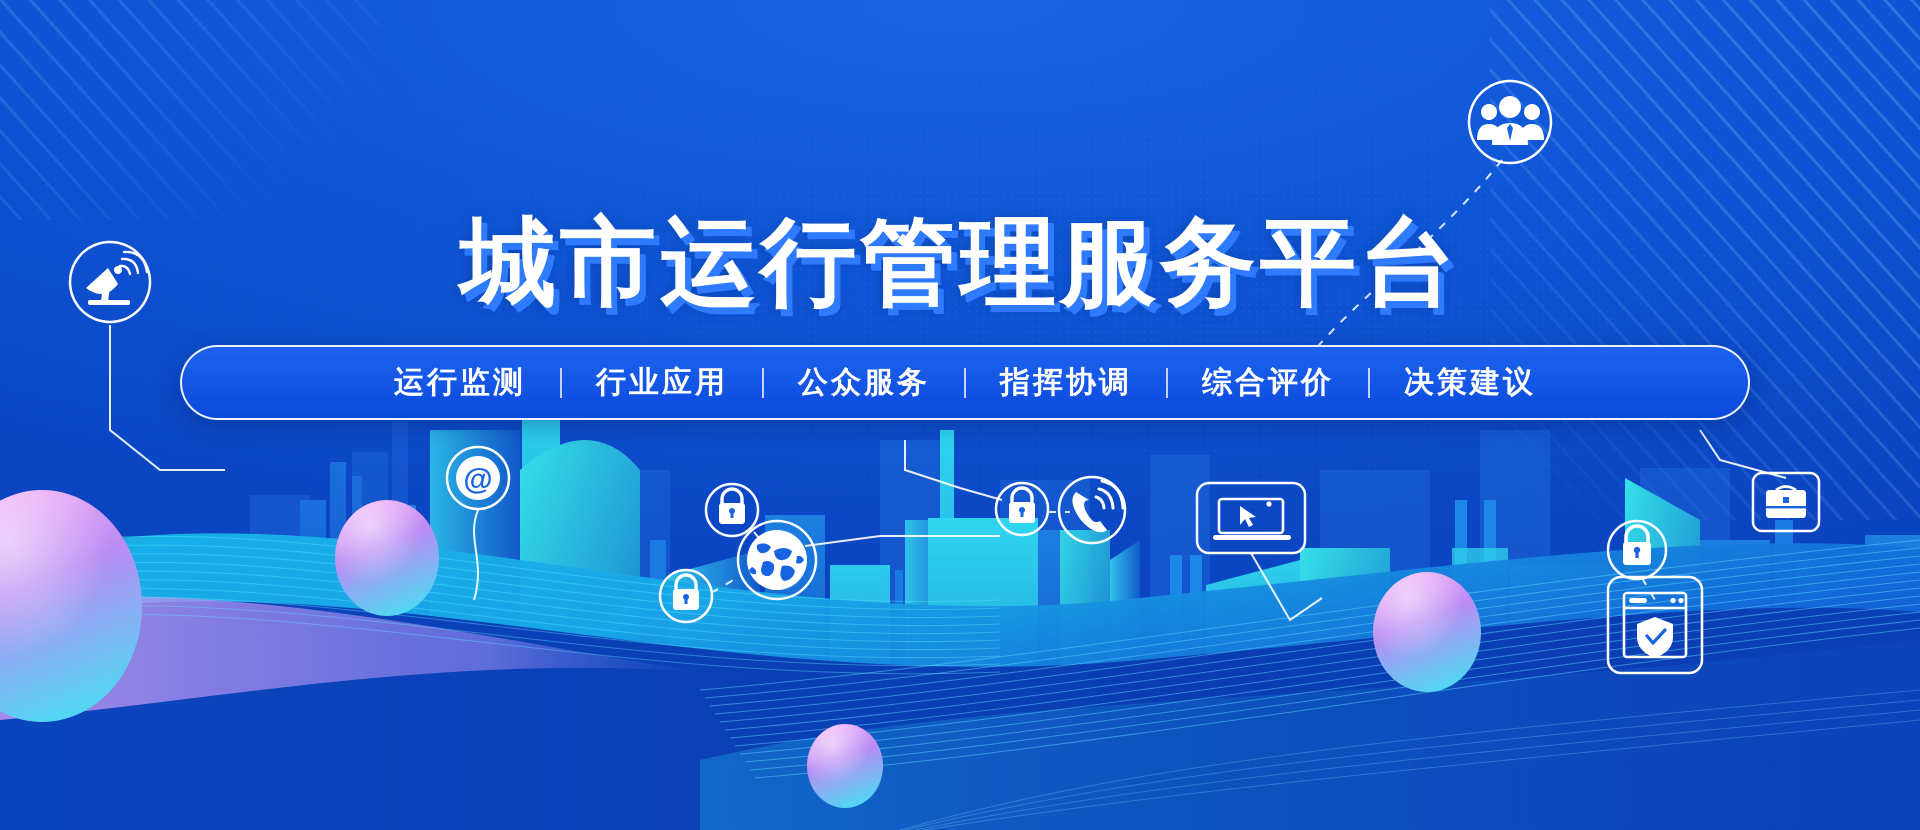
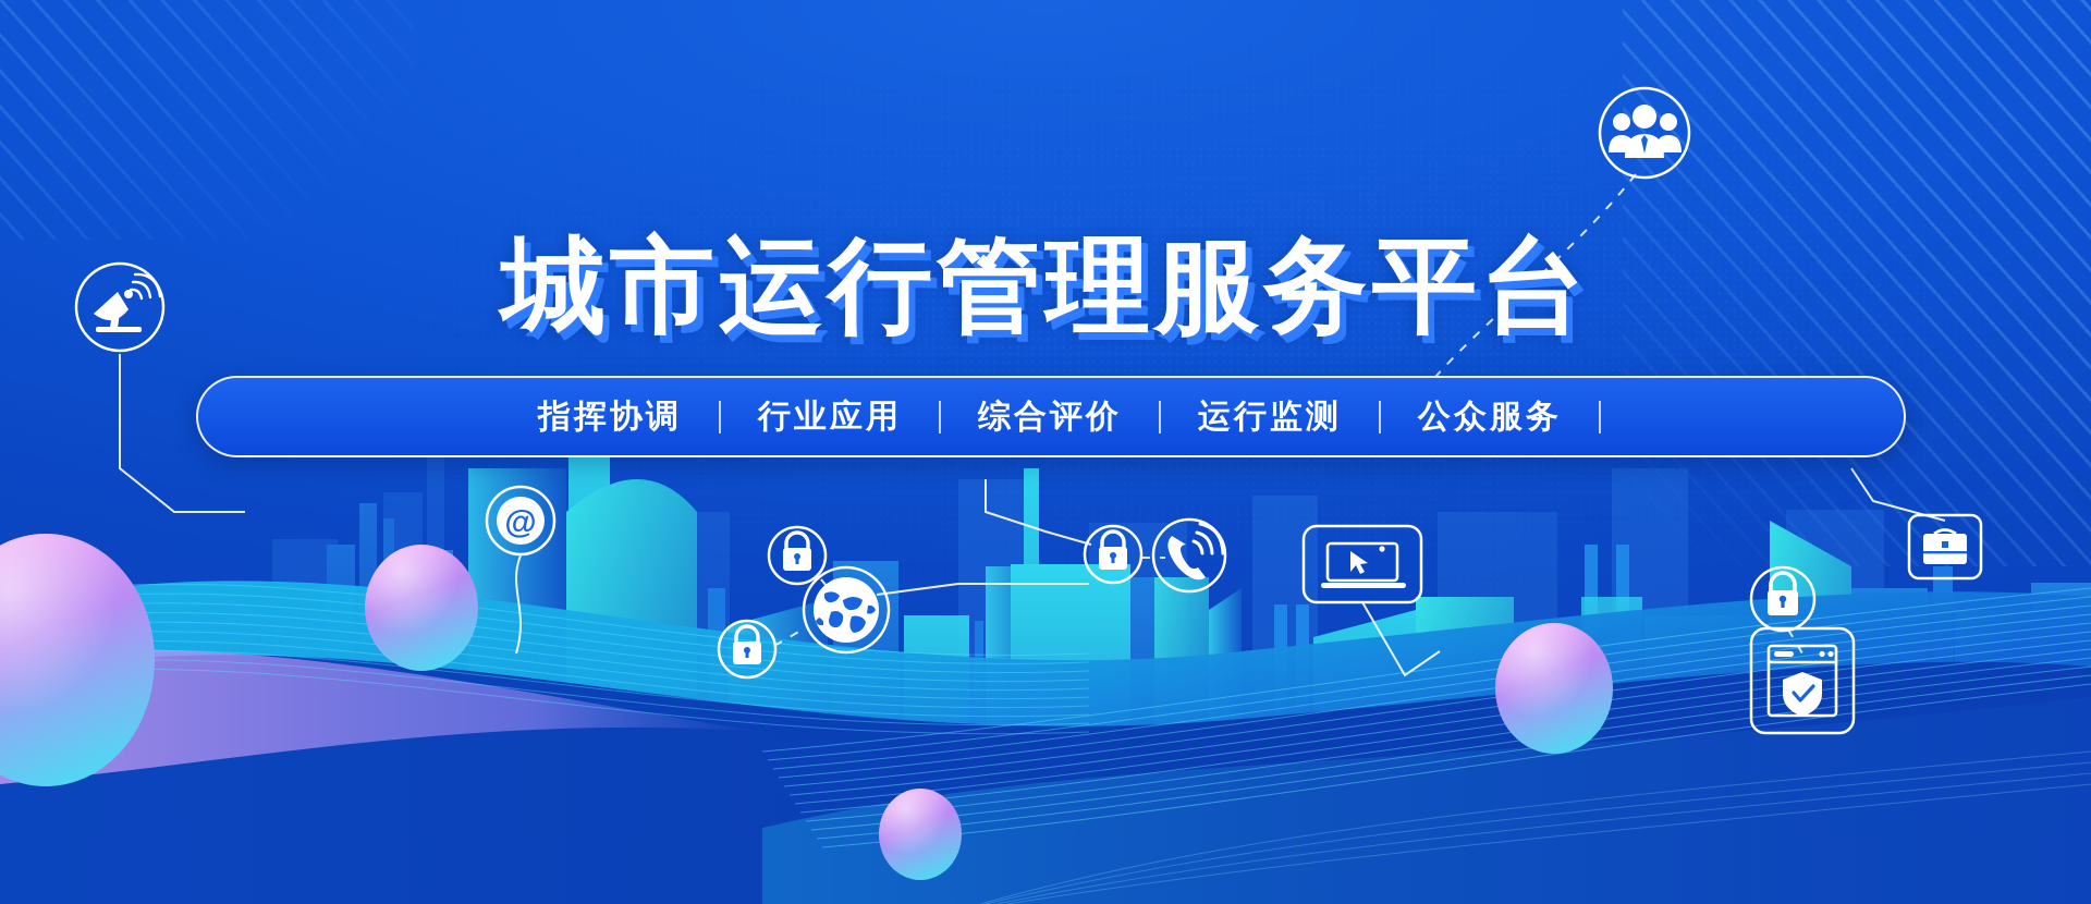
  @
  城市运行管理服务平台
- 运行监测
+ 指挥协调
  行业应用
- 公众服务
+ 综合评价
- 指挥协调
+ 运行监测
- 综合评价
+ 公众服务
- 决策建议
